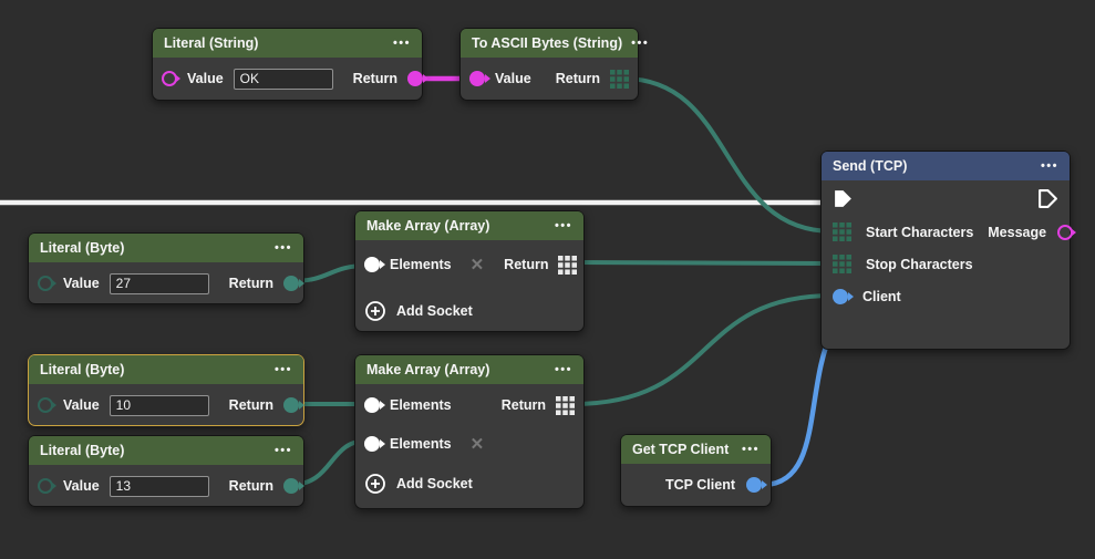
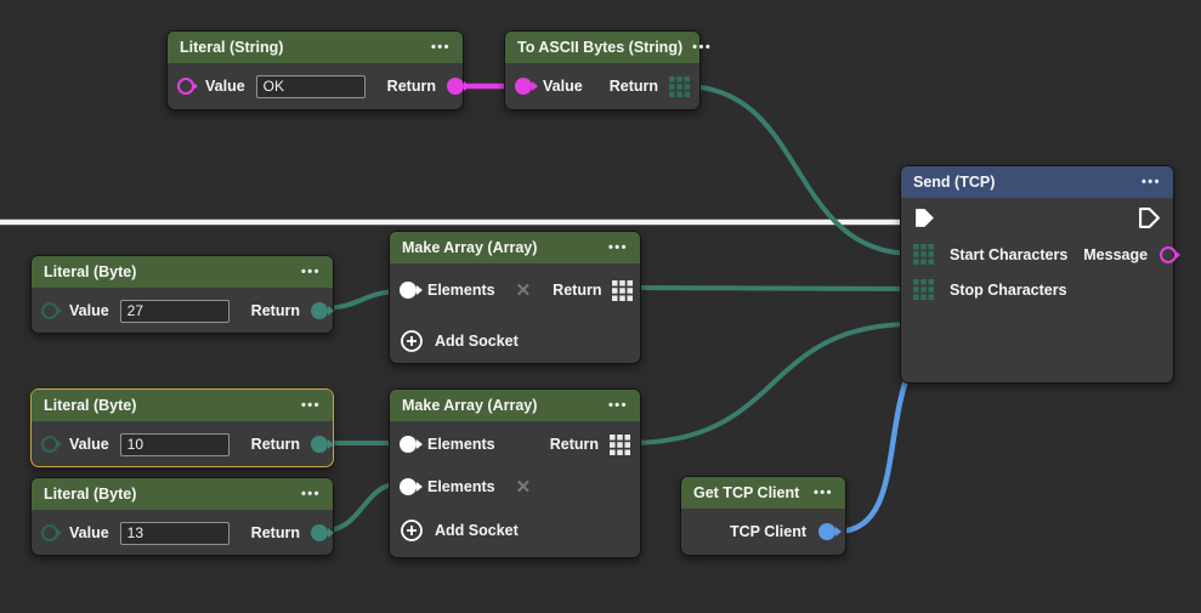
  Literal (String)
  •••
  Value
  OK
  Return
  To ASCII Bytes (String)
  •••
  Value
  Return
  Send (TCP)
  •••
  Start Characters
  Message
  Stop Characters
- Client
  Literal (Byte)
  •••
  Value
  27
  Return
  Make Array (Array)
  •••
  Elements
  ✕
  Return
  Add Socket
  Literal (Byte)
  •••
  Value
  10
  Return
  Literal (Byte)
  •••
  Value
  13
  Return
  Make Array (Array)
  •••
  Elements
  Return
  Elements
  ✕
  Add Socket
  Get TCP Client
  •••
  TCP Client
